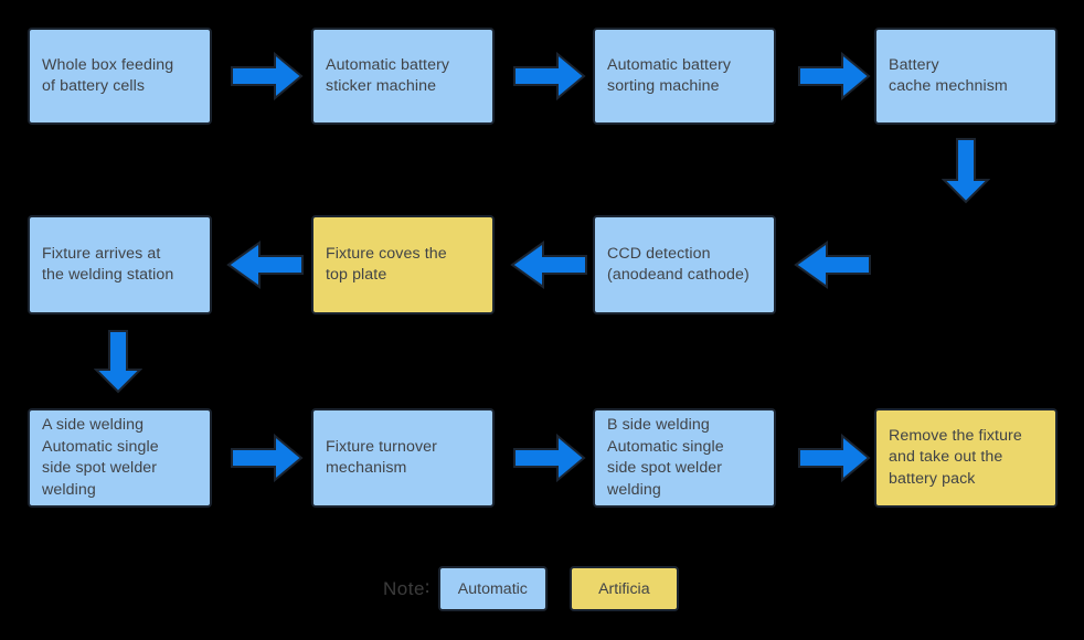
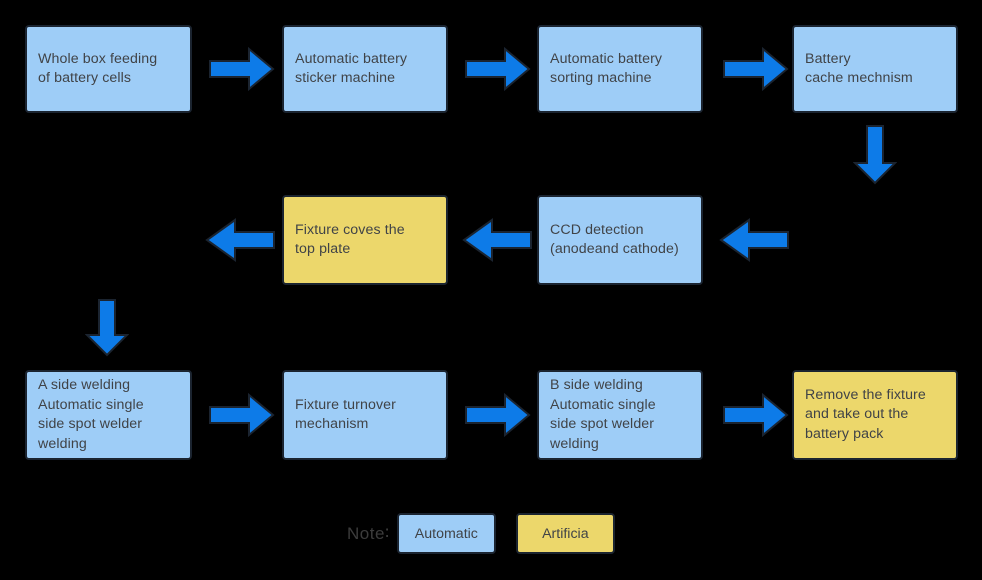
  Whole box feeding
  of battery cells
  Automatic battery
  sticker machine
  Automatic battery
  sorting machine
  Battery
  cache mechnism
- Fixture arrives at
- the welding station
  Fixture coves the
  top plate
  CCD detection
  (anodeand cathode)
  A side welding
  Automatic single
  side spot welder
  welding
  Fixture turnover
  mechanism
  B side welding
  Automatic single
  side spot welder
  welding
  Remove the fixture
  and take out the
  battery pack
  Note∶
  Automatic
  Artificia
